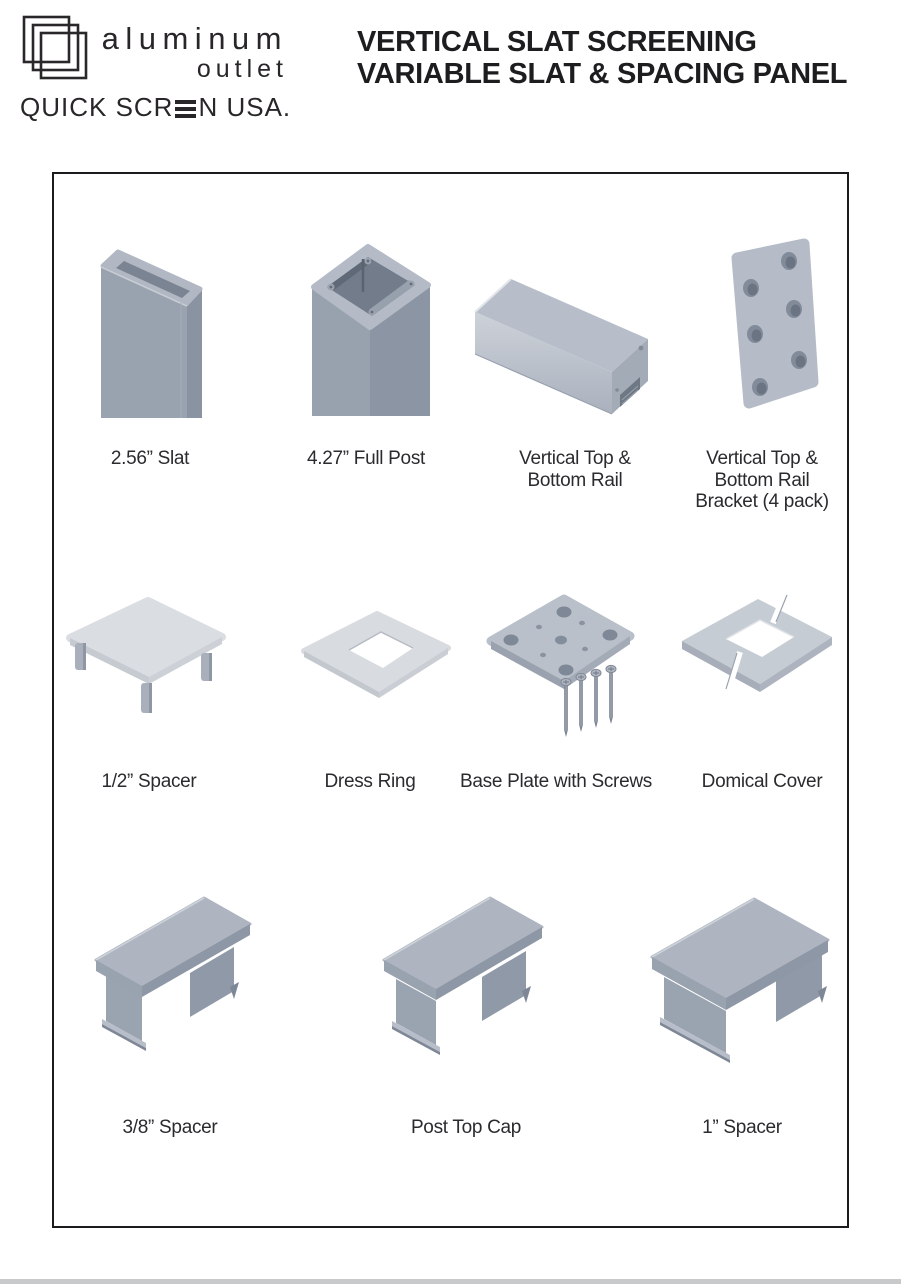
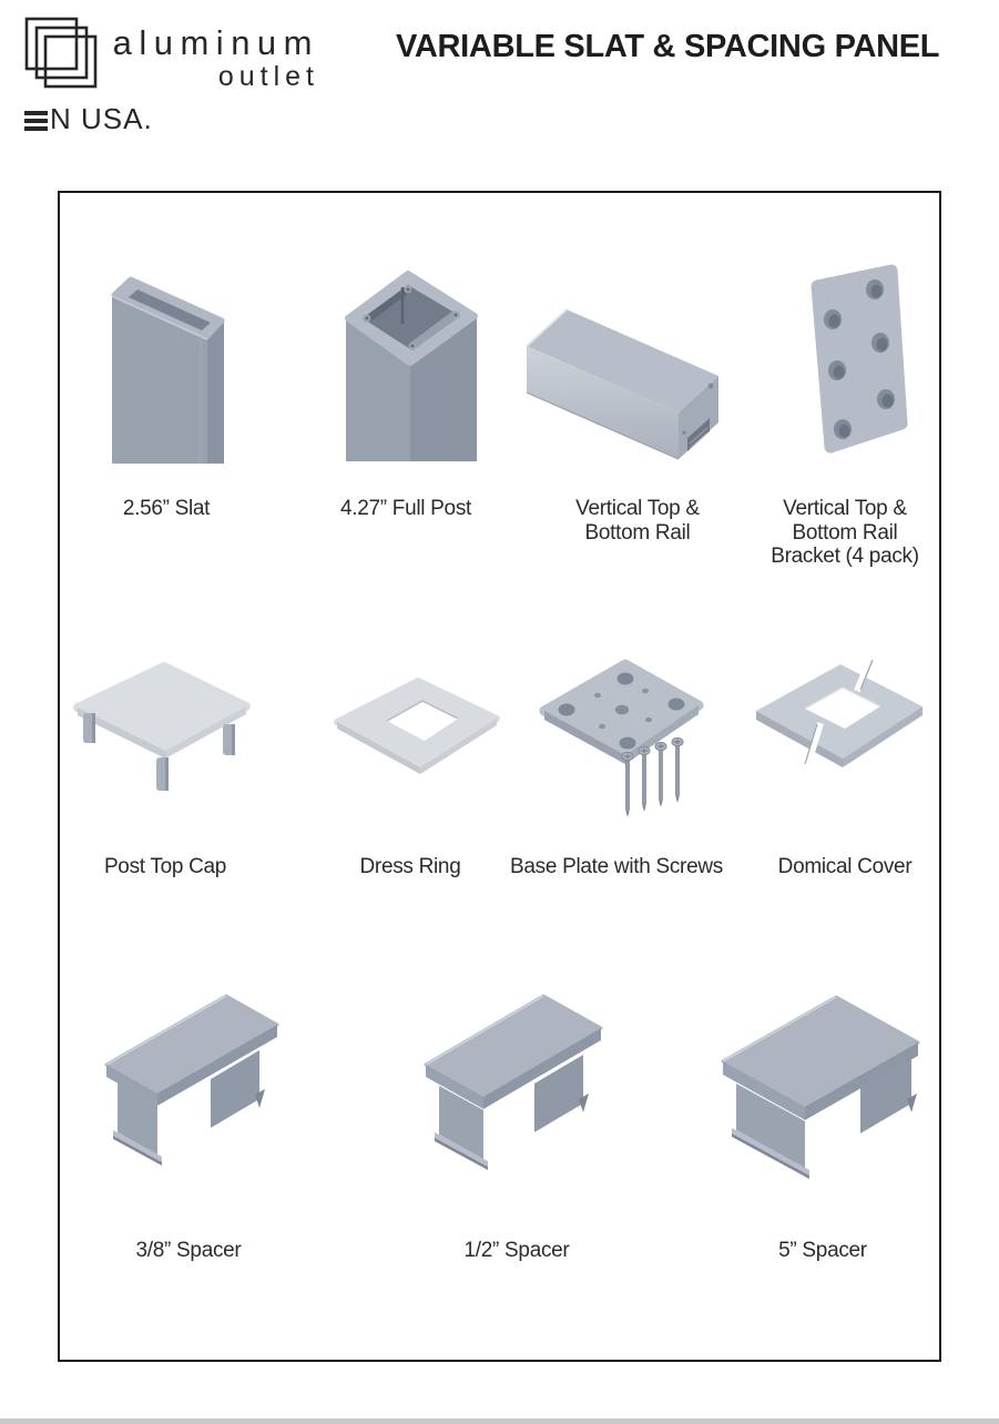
  aluminum
  outlet
- QUICK SCR
  N USA.
- VERTICAL SLAT SCREENING
  VARIABLE SLAT & SPACING PANEL
  2.56” Slat
  4.27” Full Post
  Vertical Top &
  Bottom Rail
  Vertical Top &
  Bottom Rail
  Bracket (4 pack)
- 1/2” Spacer
+ Post Top Cap
  Dress Ring
  Base Plate with Screws
  Domical Cover
  3/8” Spacer
- Post Top Cap
+ 1/2” Spacer
- 1” Spacer
+ 5” Spacer
